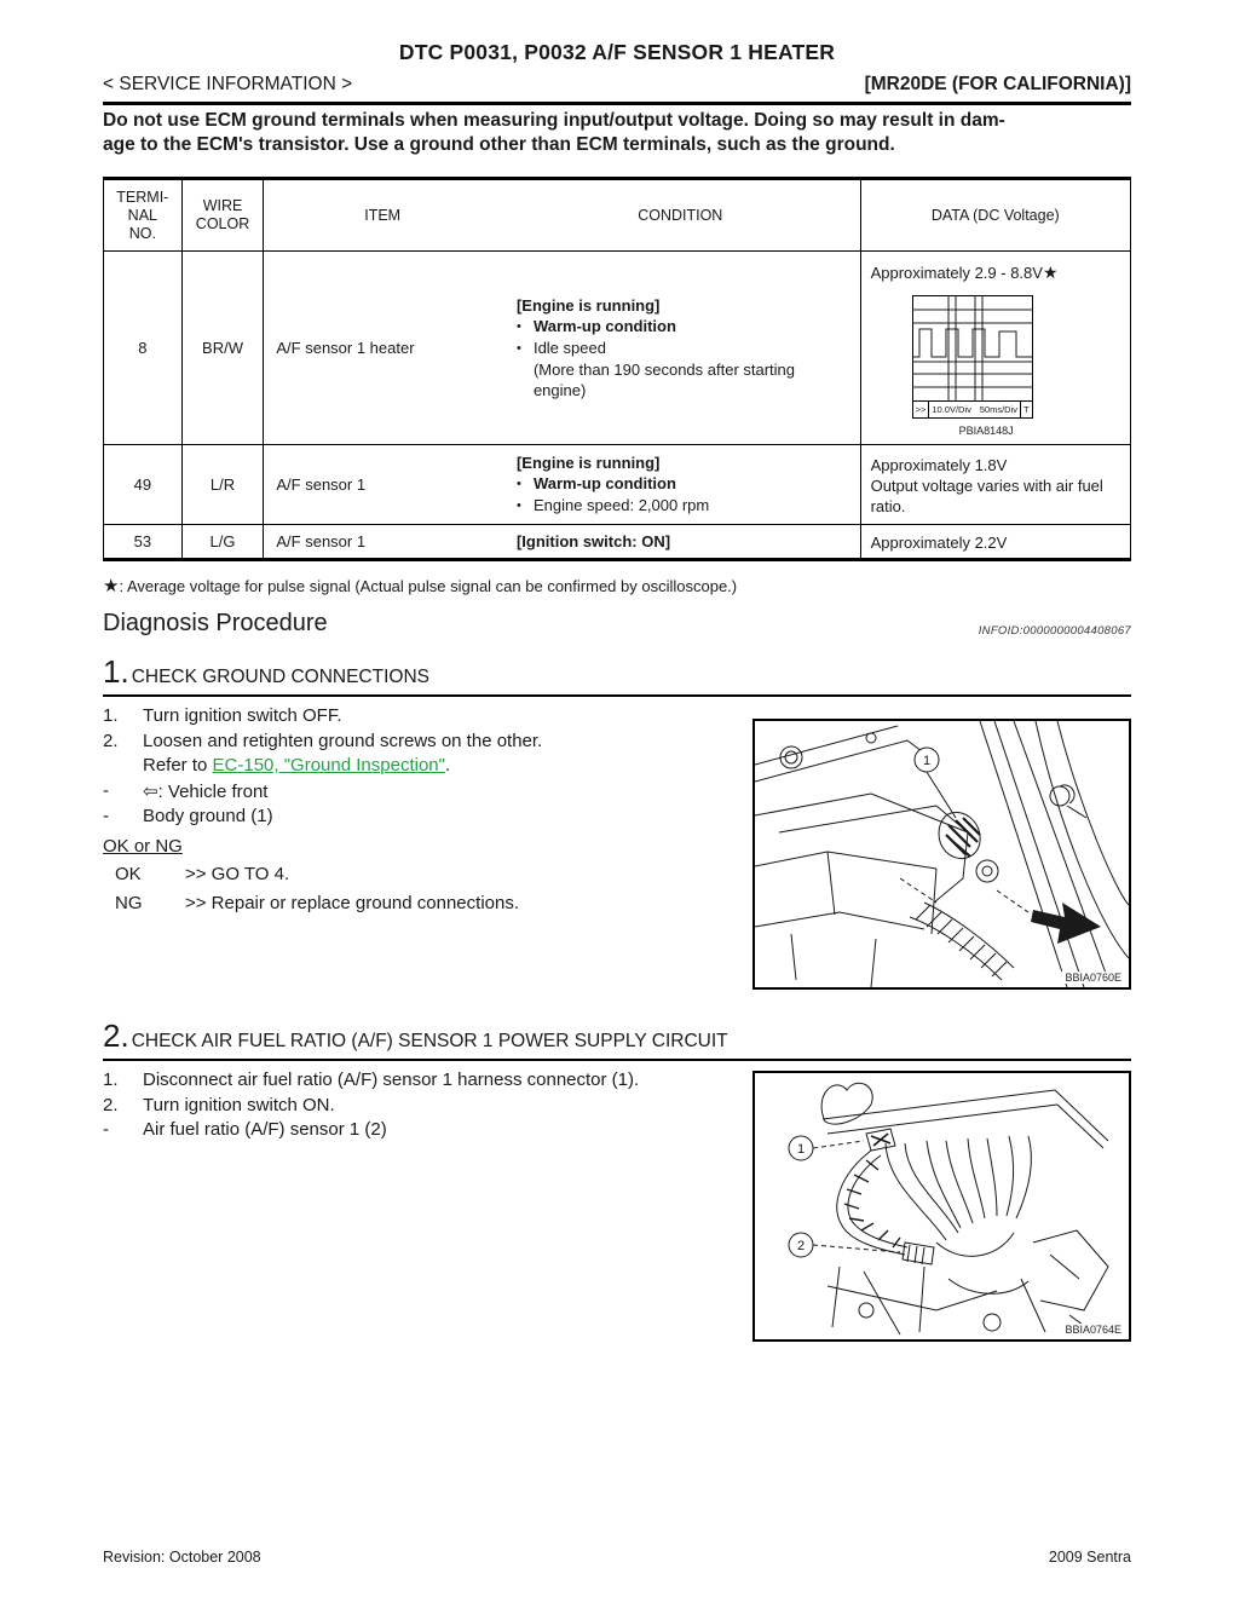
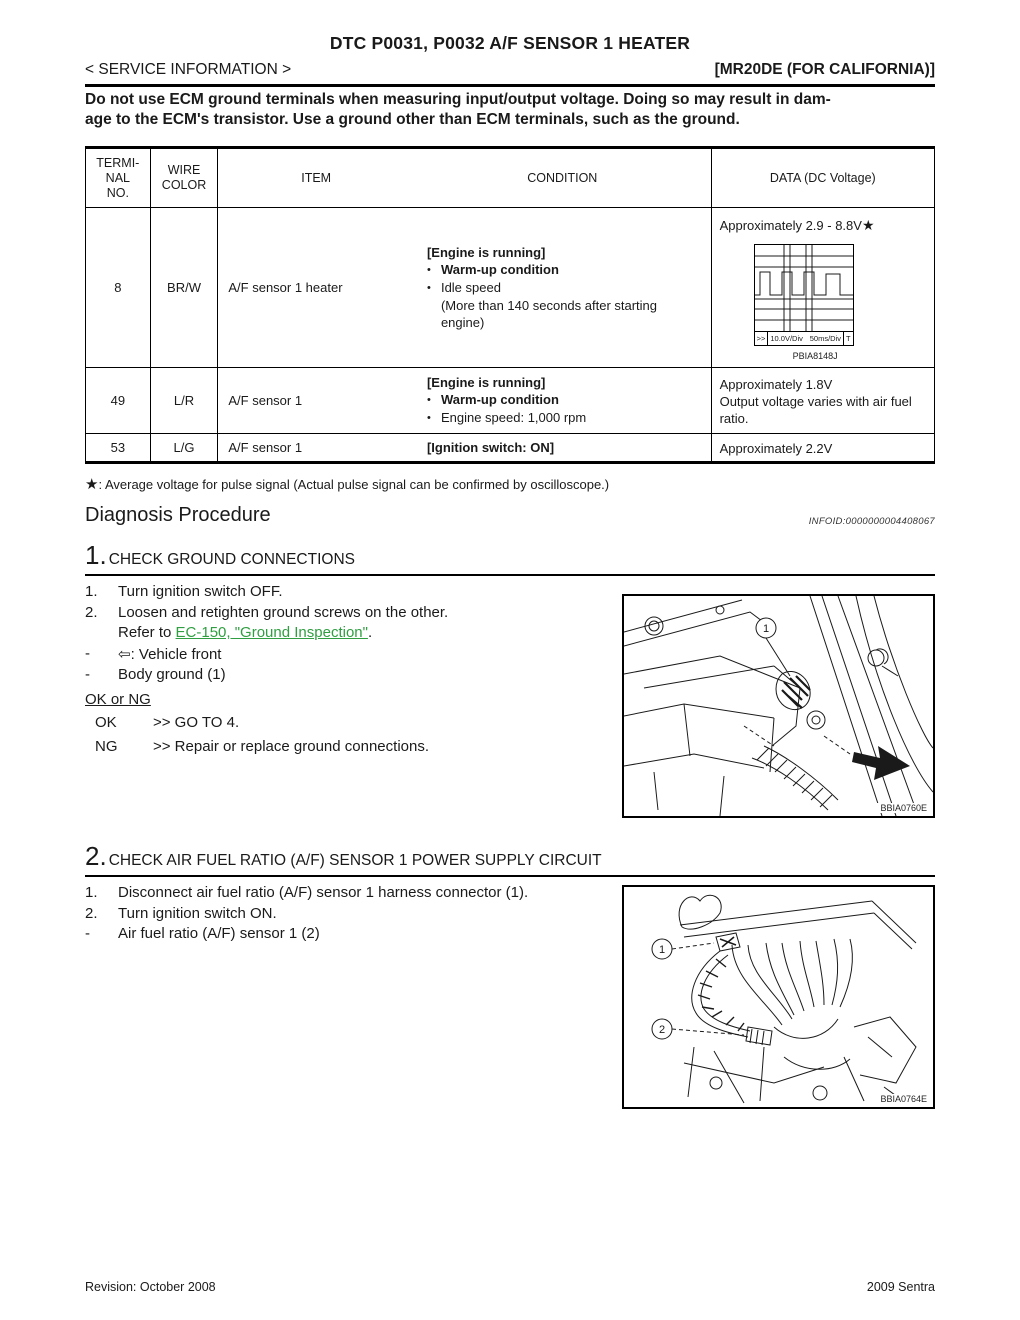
  DTC P0031, P0032 A/F SENSOR 1 HEATER
  < SERVICE INFORMATION >
  [MR20DE (FOR CALIFORNIA)]
  Do not use ECM ground terminals when measuring input/output voltage. Doing so may result in dam-
  age to the ECM's transistor. Use a ground other than ECM terminals, such as the ground.
  TERMI- NAL NO.	WIRE COLOR	ITEM	CONDITION	DATA (DC Voltage)
- 8	BR/W	A/F sensor 1 heater	[Engine is running] • Warm-up condition • Idle speed (More than 190 seconds after starting engine)	Approximately 2.9 - 8.8V★ >> 10.0V/Div 50ms/Div T PBIA8148J
+ 8	BR/W	A/F sensor 1 heater	[Engine is running] • Warm-up condition • Idle speed (More than 140 seconds after starting engine)	Approximately 2.9 - 8.8V★ >> 10.0V/Div 50ms/Div T PBIA8148J
- 49	L/R	A/F sensor 1	[Engine is running] • Warm-up condition • Engine speed: 2,000 rpm	Approximately 1.8V Output voltage varies with air fuel ratio.
+ 49	L/R	A/F sensor 1	[Engine is running] • Warm-up condition • Engine speed: 1,000 rpm	Approximately 1.8V Output voltage varies with air fuel ratio.
  53	L/G	A/F sensor 1	[Ignition switch: ON]	Approximately 2.2V
  ★: Average voltage for pulse signal (Actual pulse signal can be confirmed by oscilloscope.)
  Diagnosis Procedure
  INFOID:0000000004408067
  1.
  CHECK GROUND CONNECTIONS
  1.
  Turn ignition switch OFF.
  2.
  Loosen and retighten ground screws on the other.
  Refer to EC-150, "Ground Inspection".
  -
  ⇦: Vehicle front
  -
  Body ground (1)
  OK or NG
  OK
  >> GO TO 4.
  NG
  >> Repair or replace ground connections.
  1
  BBIA0760E
  2.
  CHECK AIR FUEL RATIO (A/F) SENSOR 1 POWER SUPPLY CIRCUIT
  1.
  Disconnect air fuel ratio (A/F) sensor 1 harness connector (1).
  2.
  Turn ignition switch ON.
  -
  Air fuel ratio (A/F) sensor 1 (2)
  1
  2
  BBIA0764E
  Revision: October 2008
  2009 Sentra
